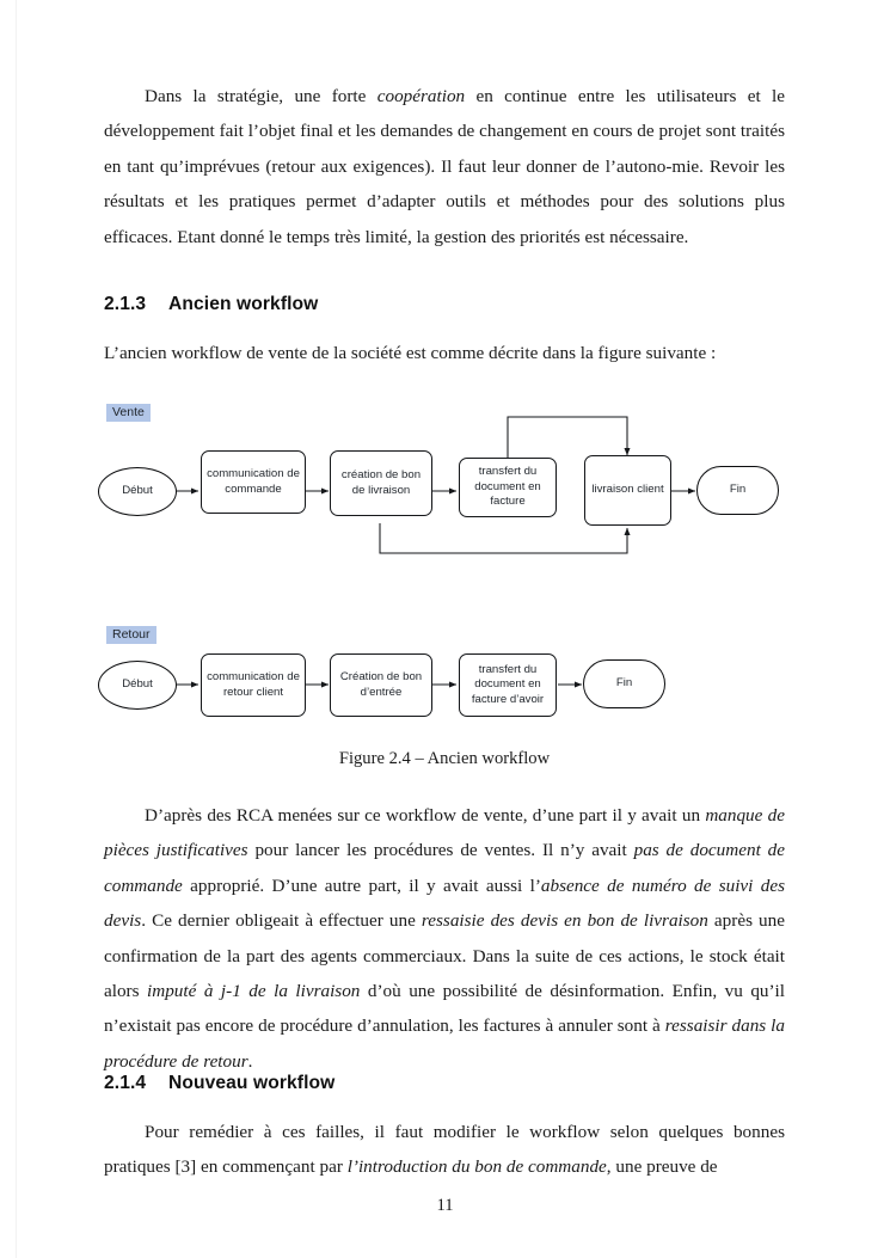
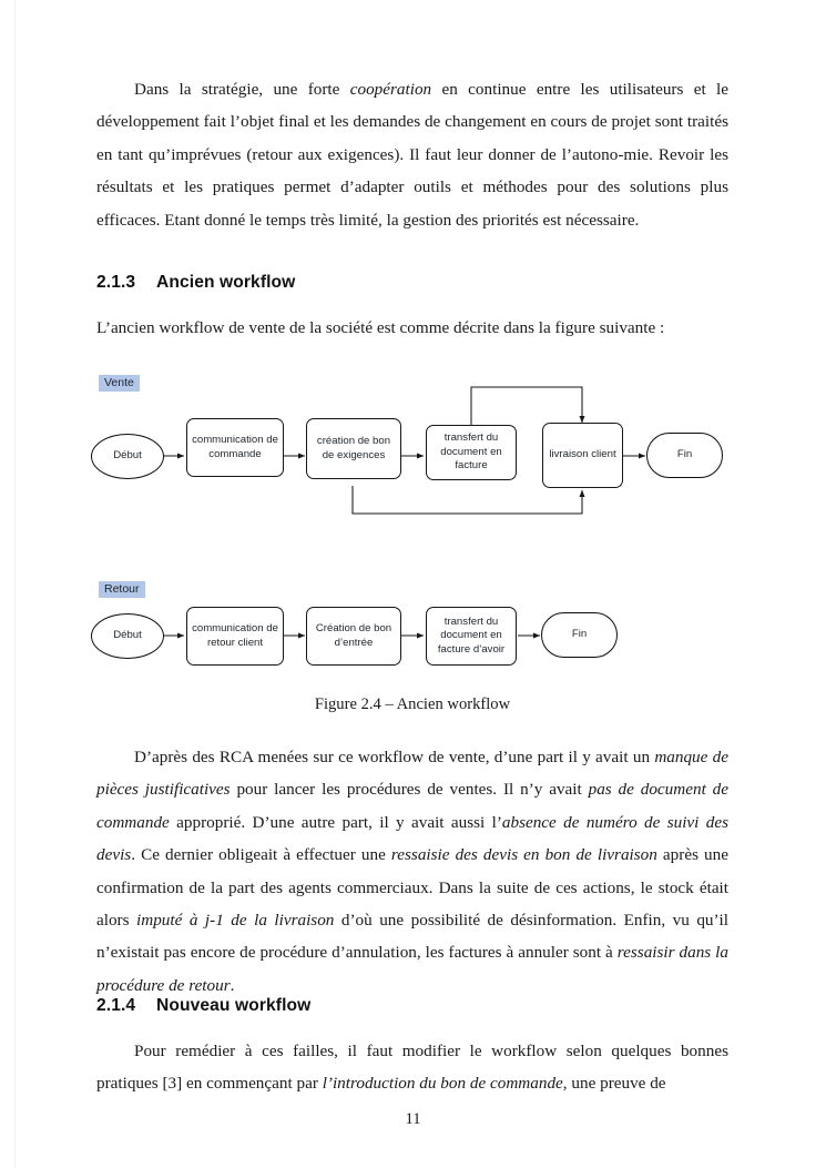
  Dans la stratégie, une forte coopération en continue entre les utilisateurs et le développement fait l’objet final et les demandes de changement en cours de projet sont traités en tant qu’imprévues (retour aux exigences). Il faut leur donner de l’autono-mie. Revoir les résultats et les pratiques permet d’adapter outils et méthodes pour des solutions plus efficaces. Etant donné le temps très limité, la gestion des priorités est nécessaire.
  2.1.3 Ancien workflow
  L’ancien workflow de vente de la société est comme décrite dans la figure suivante :
  Vente
  Début
  communication de commande
- création de bon de livraison
+ création de bon de exigences
  transfert du document en facture
  livraison client
  Fin
  Retour
  Début
  communication de retour client
  Création de bon d’entrée
  transfert du document en facture d’avoir
  Fin
  Figure 2.4 – Ancien workflow
  D’après des RCA menées sur ce workflow de vente, d’une part il y avait un manque de pièces justificatives pour lancer les procédures de ventes. Il n’y avait pas de document de commande approprié. D’une autre part, il y avait aussi l’absence de numéro de suivi des devis. Ce dernier obligeait à effectuer une ressaisie des devis en bon de livraison après une confirmation de la part des agents commerciaux. Dans la suite de ces actions, le stock était alors imputé à j-1 de la livraison d’où une possibilité de désinformation. Enfin, vu qu’il n’existait pas encore de procédure d’annulation, les factures à annuler sont à ressaisir dans la procédure de retour.
  2.1.4 Nouveau workflow
  Pour remédier à ces failles, il faut modifier le workflow selon quelques bonnes pratiques [3] en commençant par l’introduction du bon de commande, une preuve de
  11
